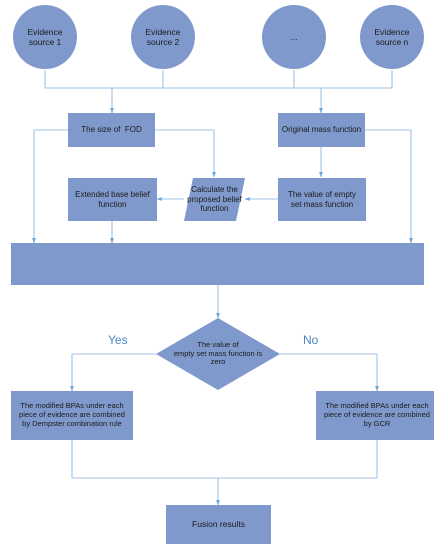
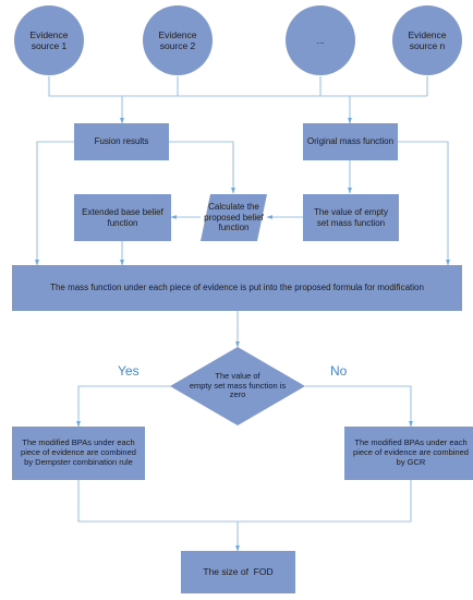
  Evidence
  source 1
  Evidence
  source 2
  ...
  Evidence
  source n
- The size of FOD
+ Fusion results
  Original mass function
  Extended base belief
  function
  Calculate the
  proposed belief
  function
  The value of empty
  set mass function
+ The mass function under each piece of evidence is put into the proposed formula for modification
  The value of
  empty set mass function is
  zero
  The modified BPAs under each
  piece of evidence are combined
  by Dempster combination rule
  The modified BPAs under each
  piece of evidence are combined
  by GCR
- Fusion results
+ The size of FOD
  Yes
  No
